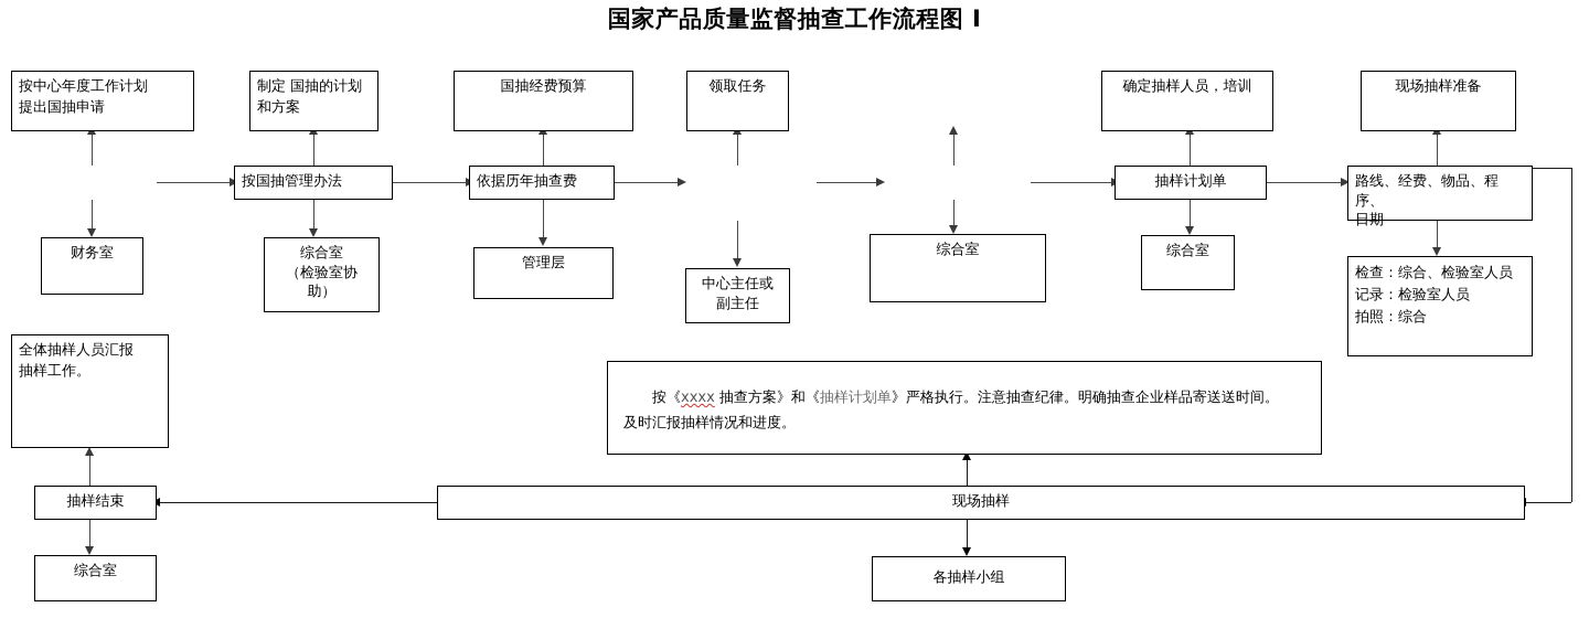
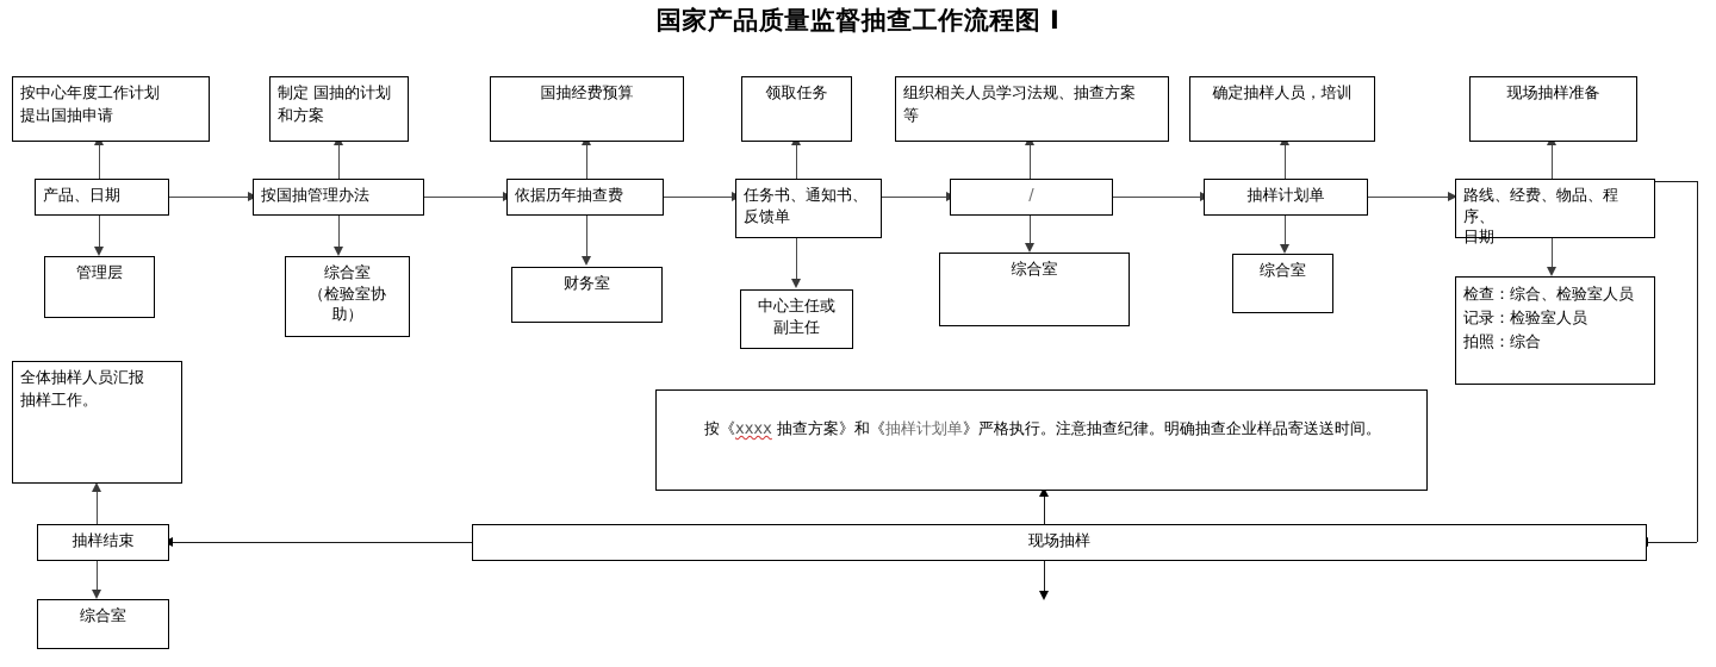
  国家产品质量监督抽查工作流程图 Ⅰ
  按中心年度工作计划
  提出国抽申请
  制定 国抽的计划
  和方案
  国抽经费预算
  领取任务
+ 组织相关人员学习法规、抽查方案
+ 等
  确定抽样人员，培训
  现场抽样准备
+ 产品、日期
  按国抽管理办法
  依据历年抽查费
+ 任务书、通知书、
+ 反馈单
+ /
  抽样计划单
  路线、经费、物品、程序、
  日期
- 财务室
+ 管理层
  综合室
  （检验室协
  助）
- 管理层
+ 财务室
  中心主任或
  副主任
  综合室
  综合室
  检查：综合、检验室人员
  记录：检验室人员
  拍照：综合
  全体抽样人员汇报
  抽样工作。
  按《xxxx 抽查方案》和《抽样计划单》严格执行。注意抽查纪律。明确抽查企业样品寄送送时间。
- 及时汇报抽样情况和进度。
  抽样结束
  综合室
  现场抽样
- 各抽样小组
